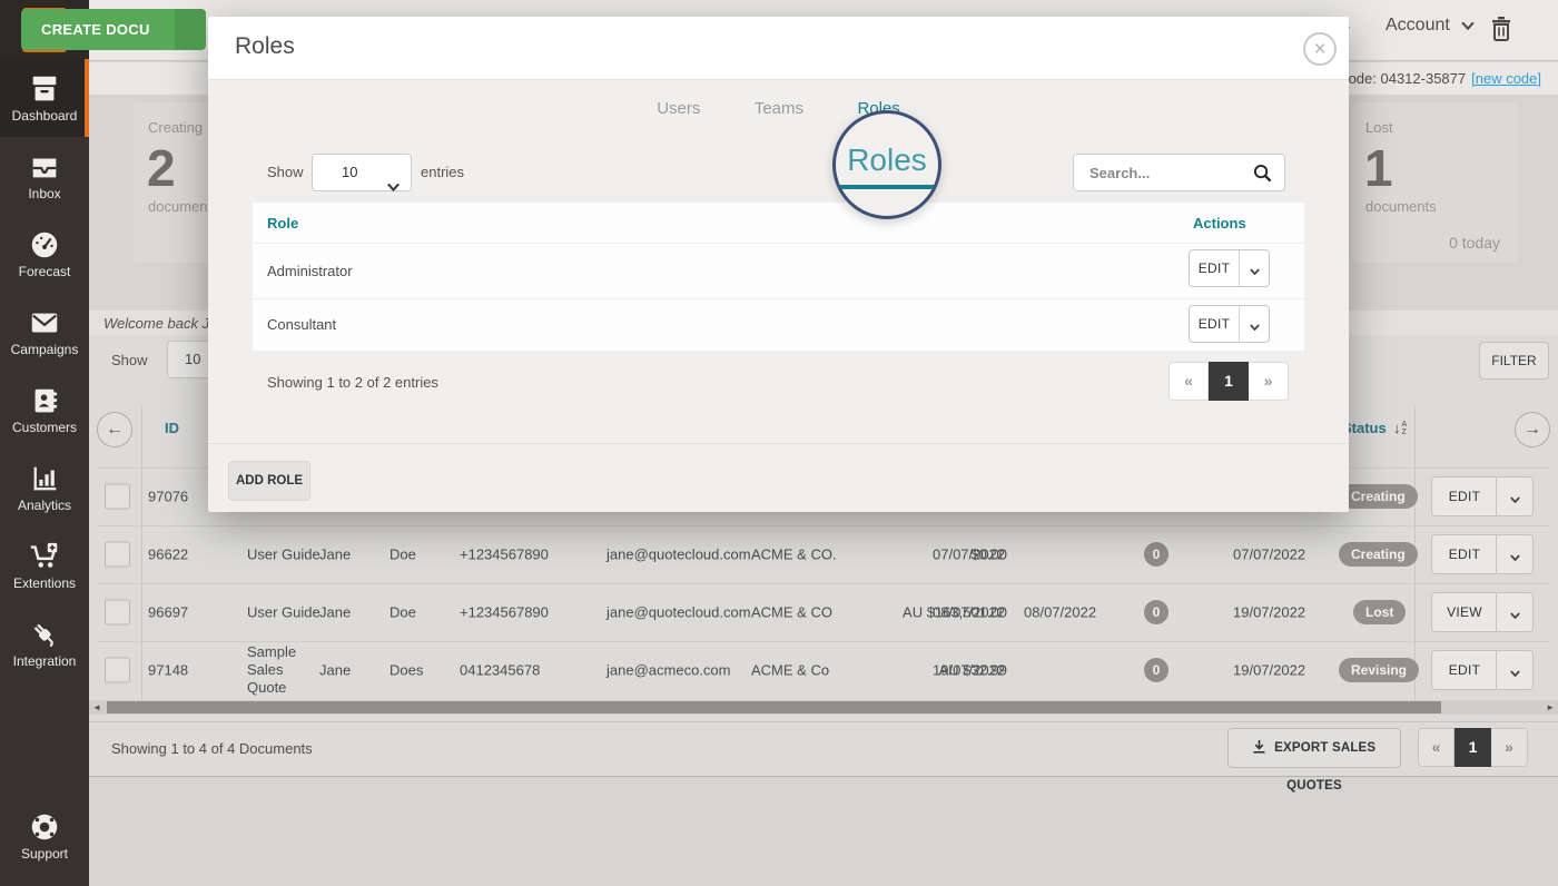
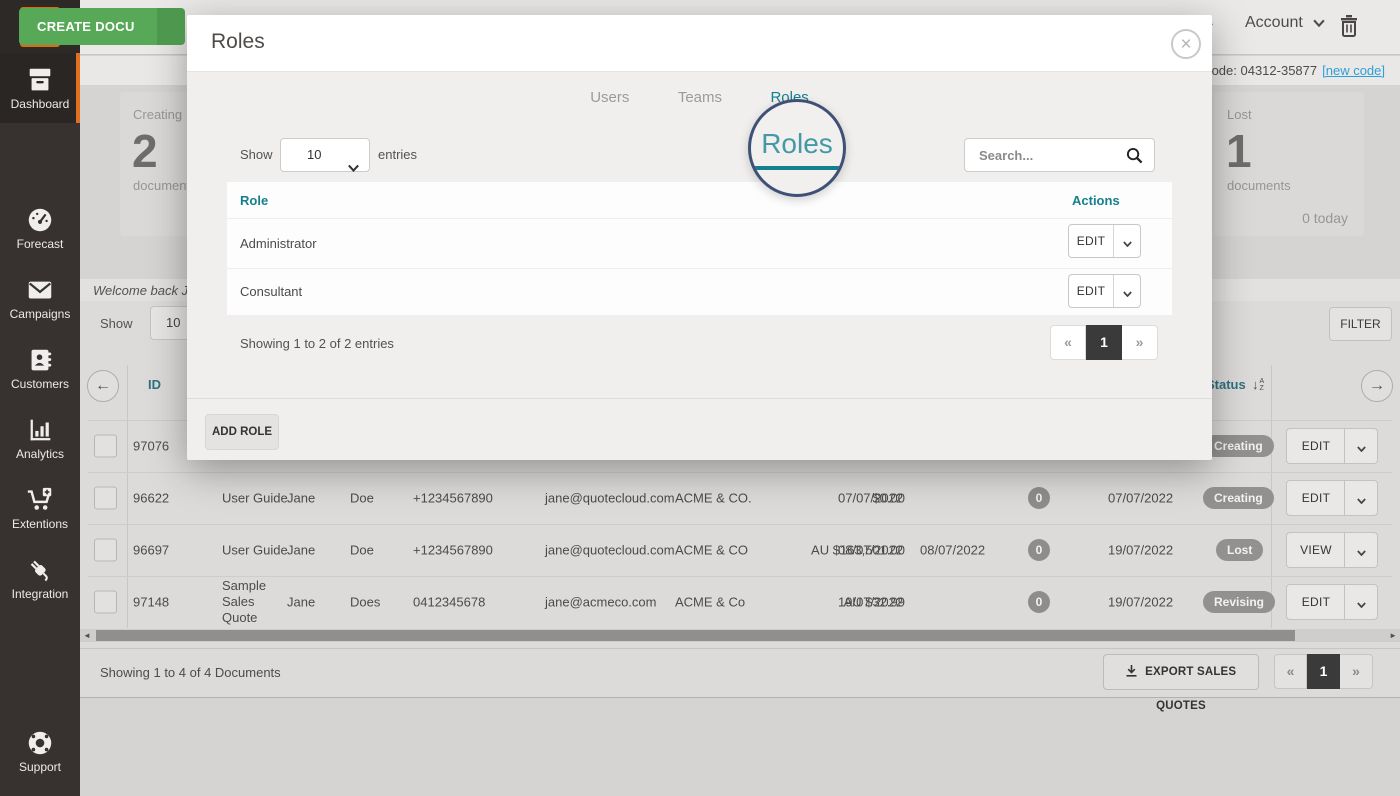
  Dashboard
- Inbox
  Forecast
  Campaigns
  Customers
  Analytics
  Extentions
  Integration
  Support
  Account
  CREATE DOCU
  ode: 04312-35877 [new code]
  Creating
  2
  documen
  Lost
  1
  documents
  0 today
  Welcome back J
  Show
  10
  FILTER
  ←
  →
  ID
  tatus
  ↓
  97076
  Creating
  EDIT
  96622
  User Guide
  Jane
  Doe
  +1234567890
  jane@quotecloud.com
  ACME & CO.
  $0.00
  07/07/2022
  0
  07/07/2022
  Creating
  EDIT
  96697
  User Guide
  Jane
  Doe
  +1234567890
  jane@quotecloud.com
  ACME & CO
  AU $163,501.00
  08/07/2022
  08/07/2022
  0
  19/07/2022
  Lost
  VIEW
  97148
  Sample Sales Quote
  Jane
  Does
  0412345678
  jane@acmeco.com
  ACME & Co
  AU $32.99
  19/07/2022
  0
  19/07/2022
  Revising
  EDIT
  ◄
  ►
  Showing 1 to 4 of 4 Documents
  EXPORT SALES QUOTES
  «
  1
  »
  Roles
  ×
  Users Teams Roles
  Show
  10
  entries
  Search...
  Role
  Actions
  Administrator
  EDIT
  Consultant
  EDIT
  Showing 1 to 2 of 2 entries
  «
  1
  »
  ADD ROLE
  Roles
